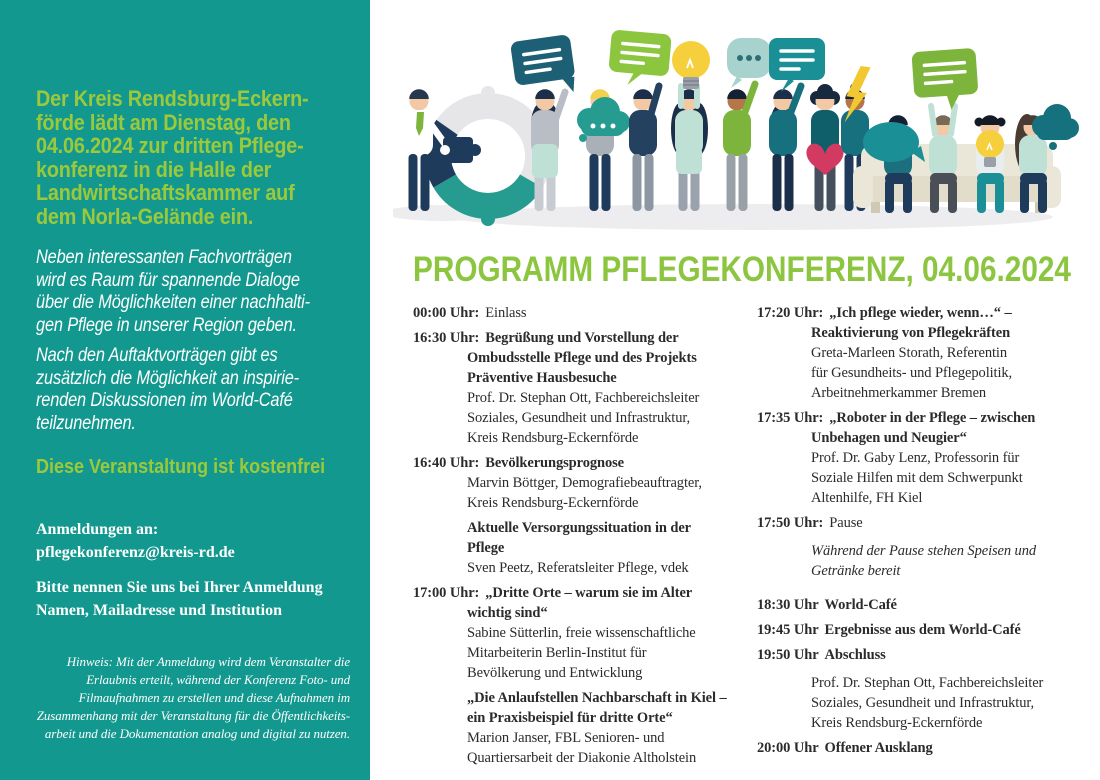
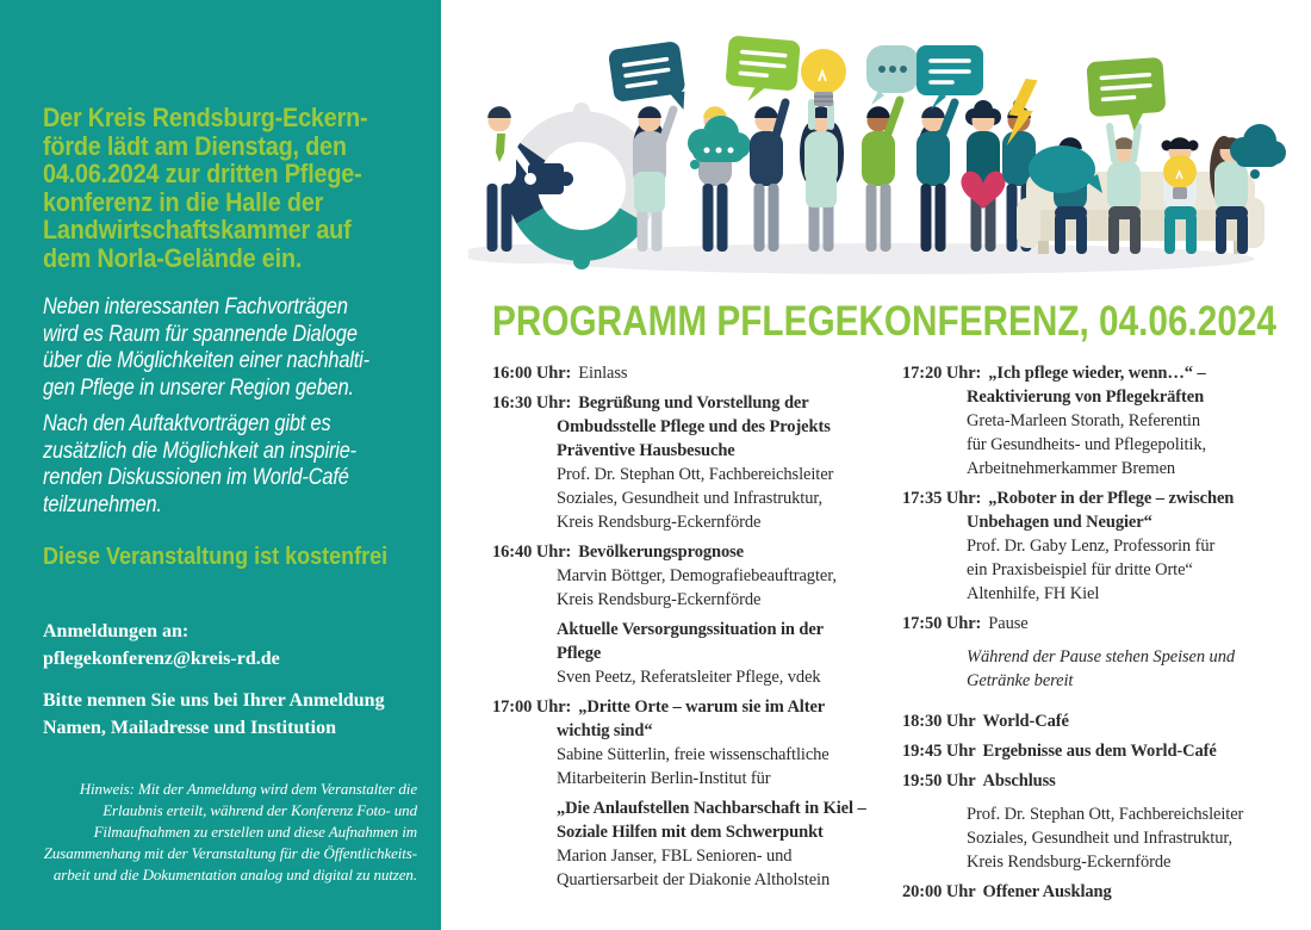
  Der Kreis Rendsburg-Eckern-
  förde lädt am Dienstag, den
  04.06.2024 zur dritten Pflege-
  konferenz in die Halle der
  Landwirtschaftskammer auf
  dem Norla-Gelände ein.
  Neben interessanten Fachvorträgen
  wird es Raum für spannende Dialoge
  über die Möglichkeiten einer nachhalti-
  gen Pflege in unserer Region geben.
  Nach den Auftaktvorträgen gibt es
  zusätzlich die Möglichkeit an inspirie-
  renden Diskussionen im World-Café
  teilzunehmen.
  Diese Veranstaltung ist kostenfrei
  Anmeldungen an:
  pflegekonferenz@kreis-rd.de
  Bitte nennen Sie uns bei Ihrer Anmeldung
  Namen, Mailadresse und Institution
  Hinweis: Mit der Anmeldung wird dem Veranstalter die
  Erlaubnis erteilt, während der Konferenz Foto- und
  Filmaufnahmen zu erstellen und diese Aufnahmen im
  Zusammenhang mit der Veranstaltung für die Öffentlichkeits-
  arbeit und die Dokumentation analog und digital zu nutzen.
  PROGRAMM PFLEGEKONFERENZ, 04.06.2024
- 00:00 Uhr: Einlass
+ 16:00 Uhr: Einlass
  16:30 Uhr: Begrüßung und Vorstellung der
  Ombudsstelle Pflege und des Projekts
  Präventive Hausbesuche
  Prof. Dr. Stephan Ott, Fachbereichsleiter
  Soziales, Gesundheit und Infrastruktur,
  Kreis Rendsburg-Eckernförde
  16:40 Uhr: Bevölkerungsprognose
  Marvin Böttger, Demografiebeauftragter,
  Kreis Rendsburg-Eckernförde
  Aktuelle Versorgungssituation in der
  Pflege
  Sven Peetz, Referatsleiter Pflege, vdek
  17:00 Uhr: „Dritte Orte – warum sie im Alter
  wichtig sind“
  Sabine Sütterlin, freie wissenschaftliche
  Mitarbeiterin Berlin-Institut für
- Bevölkerung und Entwicklung
  „Die Anlaufstellen Nachbarschaft in Kiel –
- ein Praxisbeispiel für dritte Orte“
+ Soziale Hilfen mit dem Schwerpunkt
  Marion Janser, FBL Senioren- und
  Quartiersarbeit der Diakonie Altholstein
  17:20 Uhr: „Ich pflege wieder, wenn…“ –
  Reaktivierung von Pflegekräften
  Greta-Marleen Storath, Referentin
  für Gesundheits- und Pflegepolitik,
  Arbeitnehmerkammer Bremen
  17:35 Uhr: „Roboter in der Pflege – zwischen
  Unbehagen und Neugier“
  Prof. Dr. Gaby Lenz, Professorin für
- Soziale Hilfen mit dem Schwerpunkt
+ ein Praxisbeispiel für dritte Orte“
  Altenhilfe, FH Kiel
  17:50 Uhr: Pause
  Während der Pause stehen Speisen und
  Getränke bereit
  18:30 Uhr World-Café
  19:45 Uhr Ergebnisse aus dem World-Café
  19:50 Uhr Abschluss
  Prof. Dr. Stephan Ott, Fachbereichsleiter
  Soziales, Gesundheit und Infrastruktur,
  Kreis Rendsburg-Eckernförde
  20:00 Uhr Offener Ausklang
